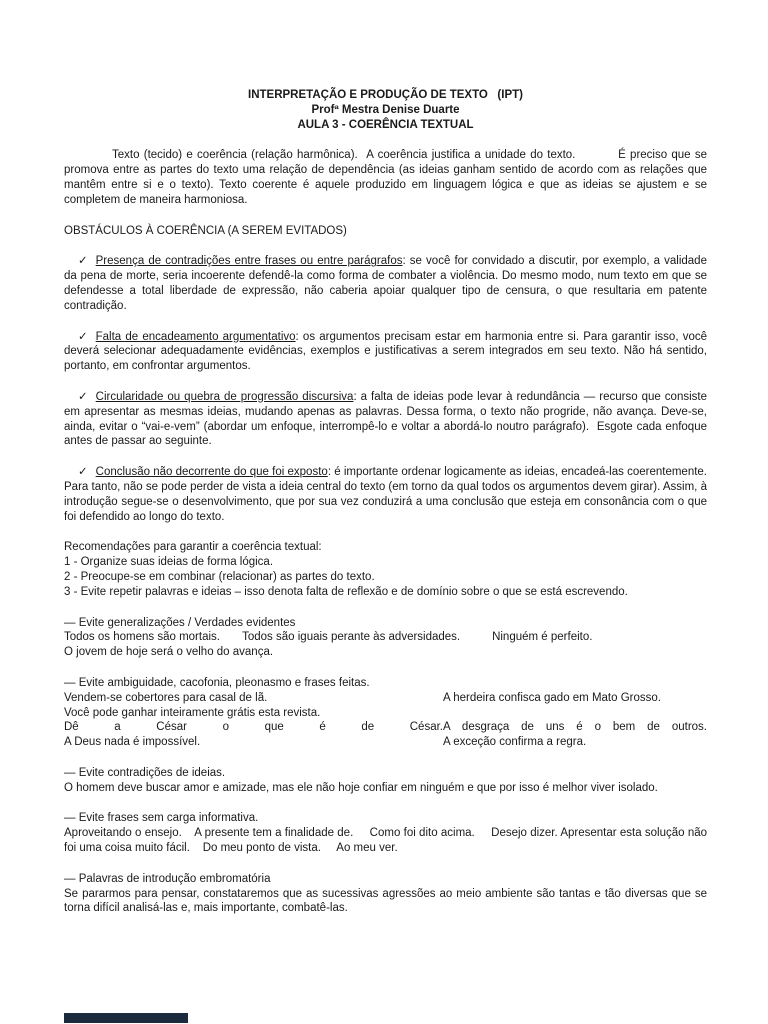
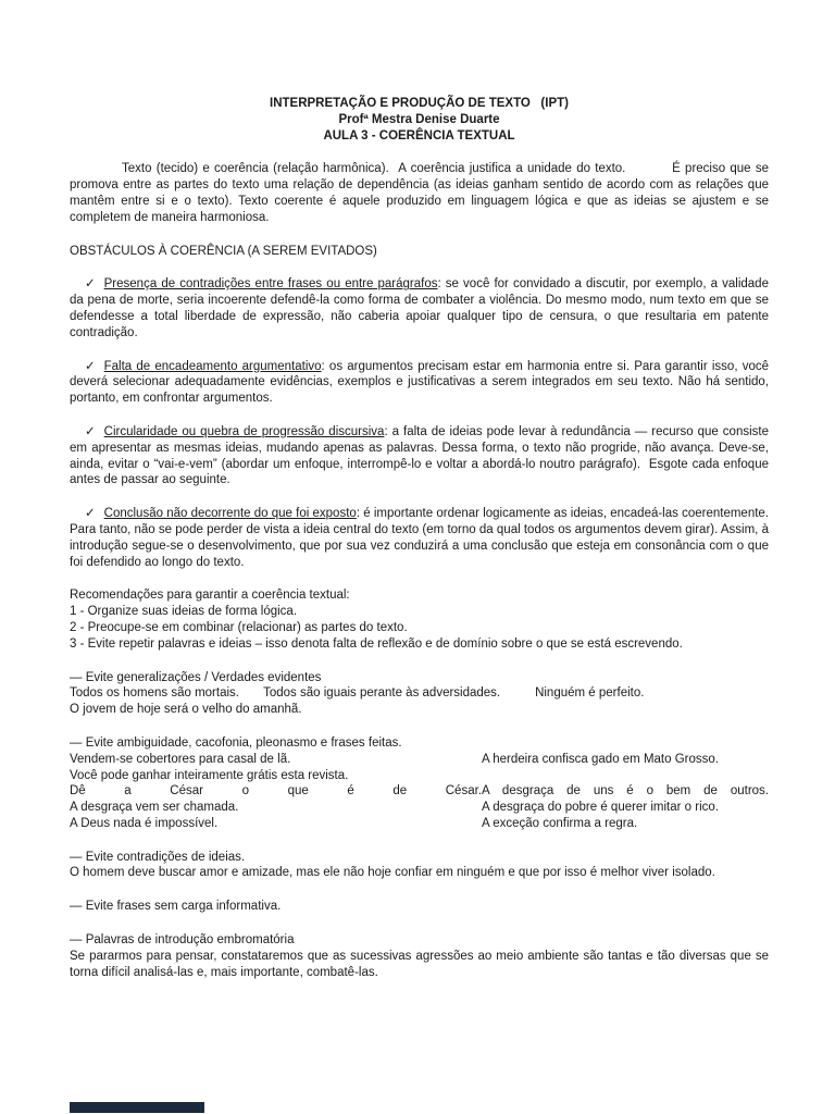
  INTERPRETAÇÃO E PRODUÇÃO DE TEXTO (IPT)
  Profª Mestra Denise Duarte
  AULA 3 - COERÊNCIA TEXTUAL
  Texto (tecido) e coerência (relação harmônica). A coerência justifica a unidade do texto. É preciso que se promova entre as partes do texto uma relação de dependência (as ideias ganham sentido de acordo com as relações que mantêm entre si e o texto). Texto coerente é aquele produzido em linguagem lógica e que as ideias se ajustem e se completem de maneira harmoniosa.
  OBSTÁCULOS À COERÊNCIA (A SEREM EVITADOS)
  ✓ Presença de contradições entre frases ou entre parágrafos: se você for convidado a discutir, por exemplo, a validade da pena de morte, seria incoerente defendê-la como forma de combater a violência. Do mesmo modo, num texto em que se defendesse a total liberdade de expressão, não caberia apoiar qualquer tipo de censura, o que resultaria em patente contradição.
  ✓ Falta de encadeamento argumentativo: os argumentos precisam estar em harmonia entre si. Para garantir isso, você deverá selecionar adequadamente evidências, exemplos e justificativas a serem integrados em seu texto. Não há sentido, portanto, em confrontar argumentos.
  ✓ Circularidade ou quebra de progressão discursiva: a falta de ideias pode levar à redundância — recurso que consiste em apresentar as mesmas ideias, mudando apenas as palavras. Dessa forma, o texto não progride, não avança. Deve-se, ainda, evitar o “vai-e-vem” (abordar um enfoque, interrompê-lo e voltar a abordá-lo noutro parágrafo). Esgote cada enfoque antes de passar ao seguinte.
  ✓ Conclusão não decorrente do que foi exposto: é importante ordenar logicamente as ideias, encadeá-las coerentemente. Para tanto, não se pode perder de vista a ideia central do texto (em torno da qual todos os argumentos devem girar). Assim, à introdução segue-se o desenvolvimento, que por sua vez conduzirá a uma conclusão que esteja em consonância com o que foi defendido ao longo do texto.
  Recomendações para garantir a coerência textual:
  1 - Organize suas ideias de forma lógica.
  2 - Preocupe-se em combinar (relacionar) as partes do texto.
  3 - Evite repetir palavras e ideias – isso denota falta de reflexão e de domínio sobre o que se está escrevendo.
  — Evite generalizações / Verdades evidentes
  Todos os homens são mortais. Todos são iguais perante às adversidades. Ninguém é perfeito.
- O jovem de hoje será o velho do avança.
+ O jovem de hoje será o velho do amanhã.
  — Evite ambiguidade, cacofonia, pleonasmo e frases feitas.
  Vendem-se cobertores para casal de lã.
  A herdeira confisca gado em Mato Grosso.
  Você pode ganhar inteiramente grátis esta revista.
  Dê a César o que é de César.
  A desgraça de uns é o bem de outros.
+ A desgraça vem ser chamada.
+ A desgraça do pobre é querer imitar o rico.
  A Deus nada é impossível.
  A exceção confirma a regra.
  — Evite contradições de ideias.
  O homem deve buscar amor e amizade, mas ele não hoje confiar em ninguém e que por isso é melhor viver isolado.
  — Evite frases sem carga informativa.
- Aproveitando o ensejo. A presente tem a finalidade de. Como foi dito acima. Desejo dizer. Apresentar esta solução não foi uma coisa muito fácil. Do meu ponto de vista. Ao meu ver.
  — Palavras de introdução embromatória
  Se pararmos para pensar, constataremos que as sucessivas agressões ao meio ambiente são tantas e tão diversas que se torna difícil analisá-las e, mais importante, combatê-las.
